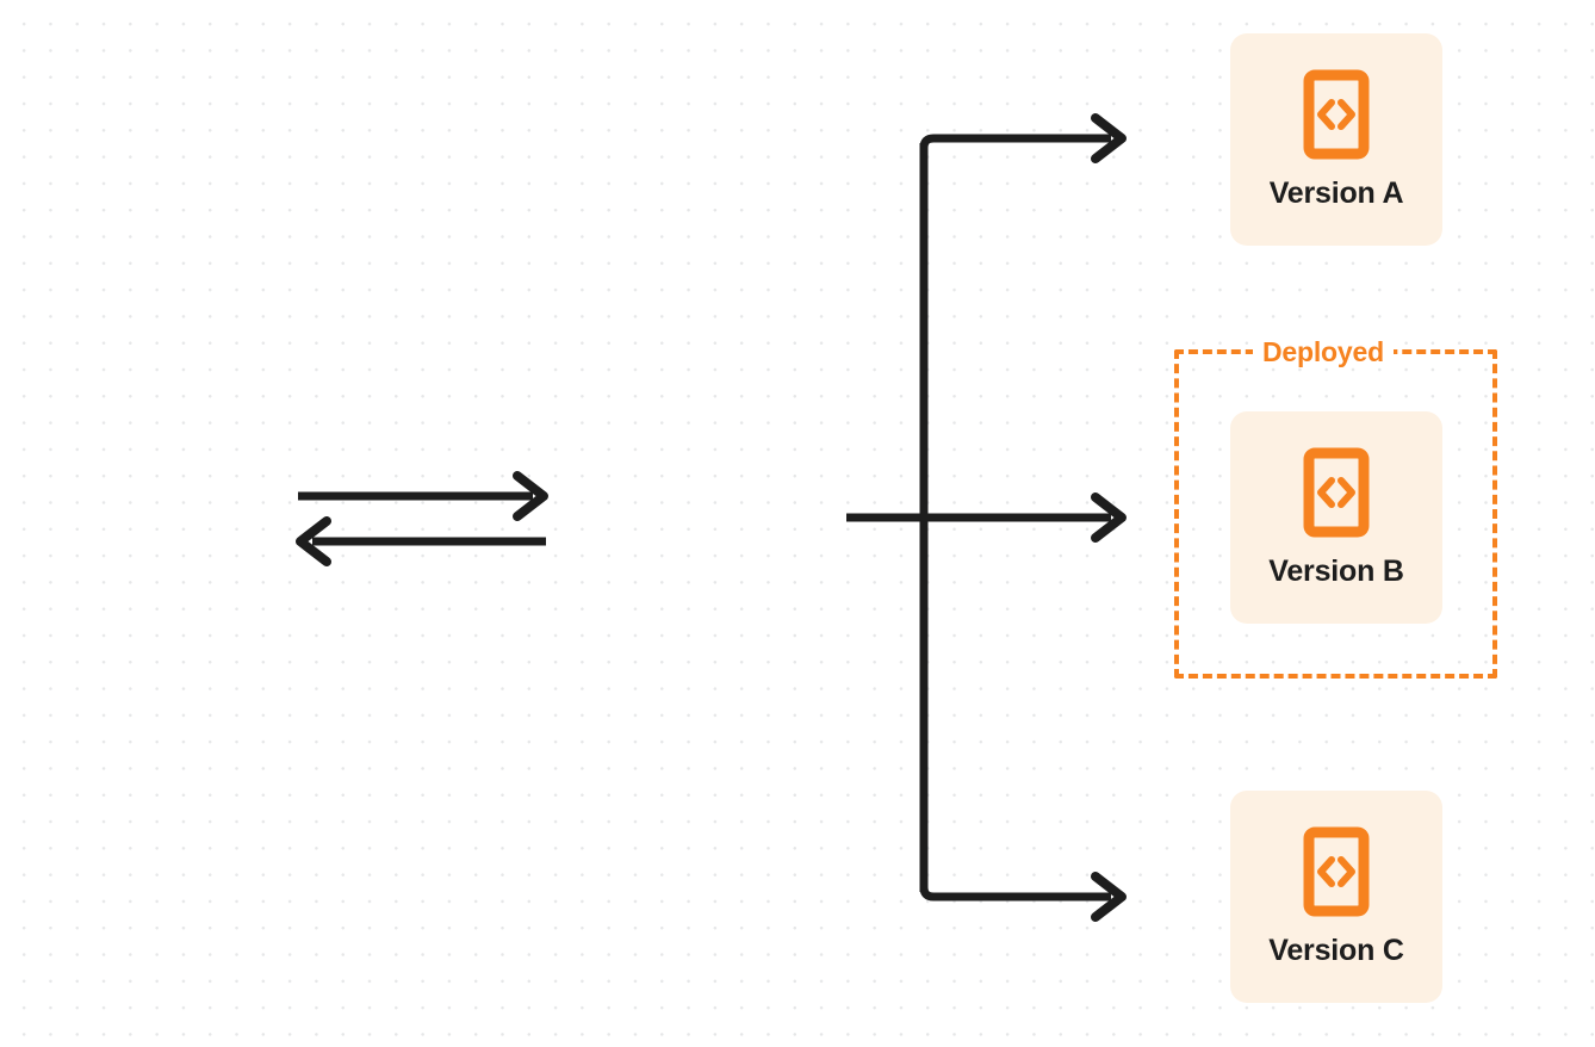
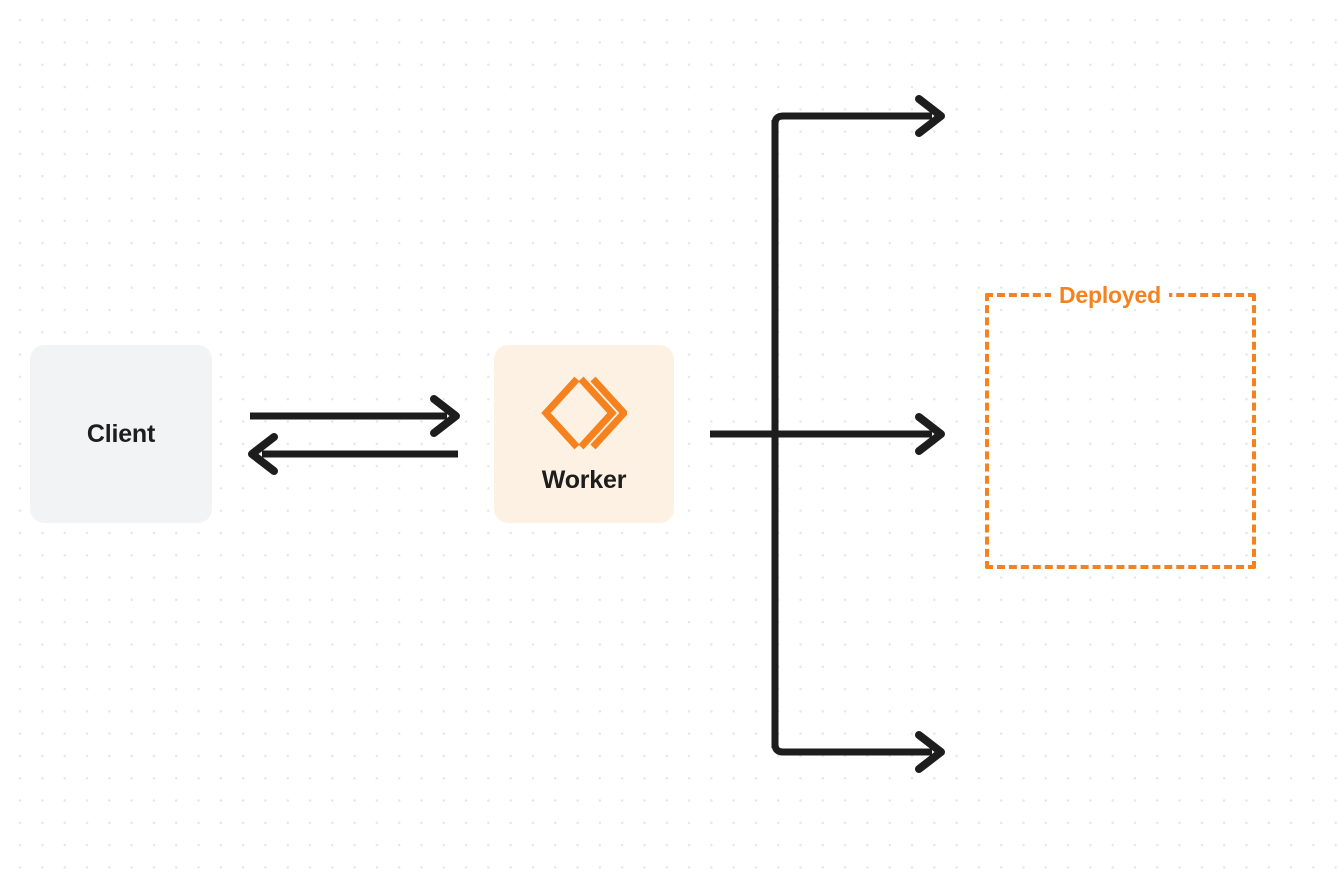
+ Client
+ Worker
  Deployed
- Version A
- Version B
- Version C
